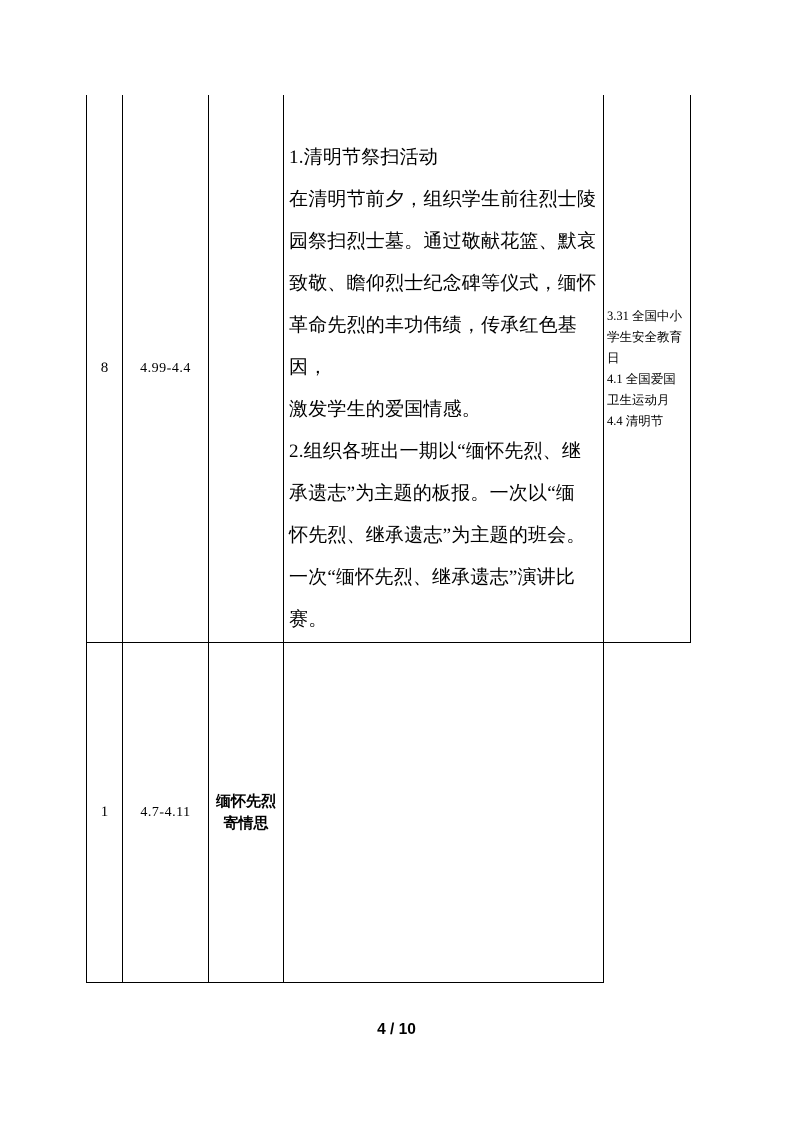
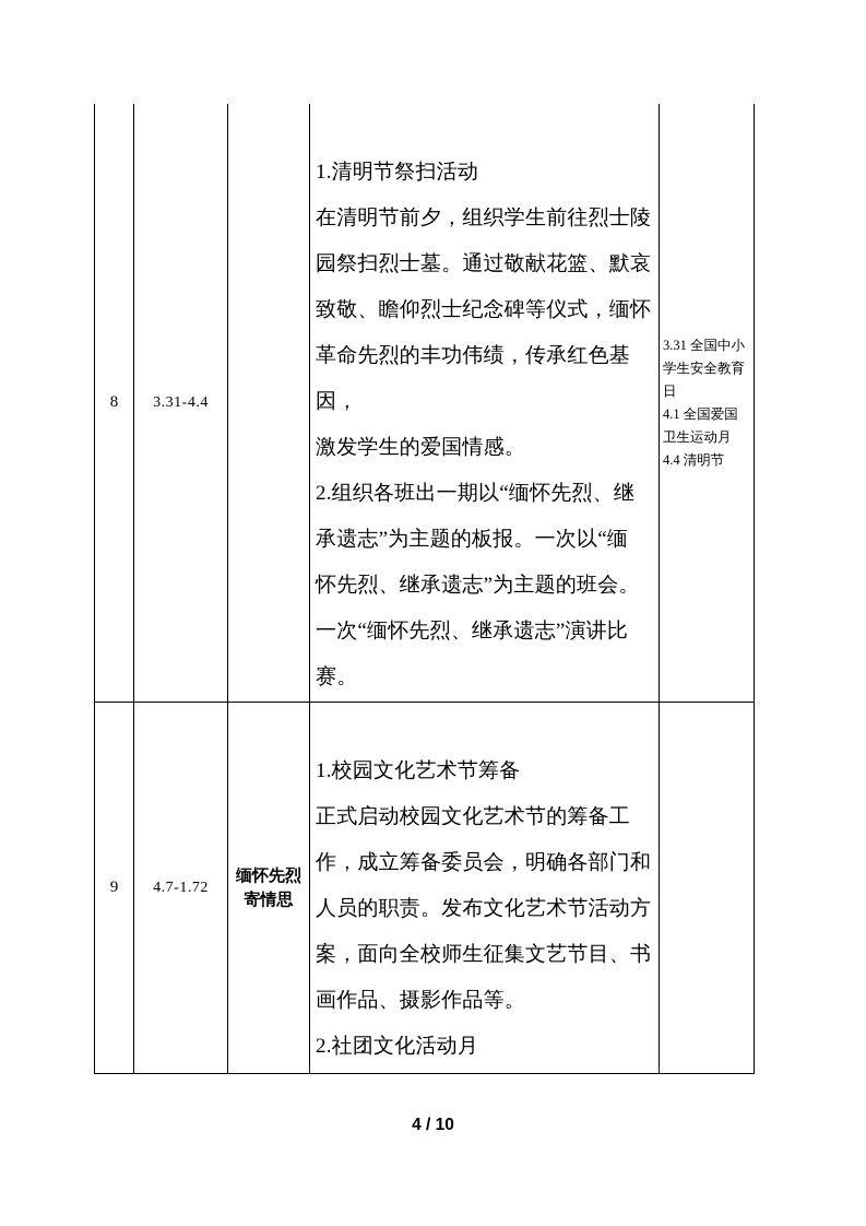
  8
- 4.99-4.4
+ 3.31-4.4
  1.清明节祭扫活动
  在清明节前夕，组织学生前往烈士陵
  园祭扫烈士墓。通过敬献花篮、默哀
  致敬、瞻仰烈士纪念碑等仪式，缅怀
  革命先烈的丰功伟绩，传承红色基因，
  激发学生的爱国情感。
  2.组织各班出一期以“缅怀先烈、继
  承遗志”为主题的板报。一次以“缅
  怀先烈、继承遗志”为主题的班会。
  一次“缅怀先烈、继承遗志”演讲比
  赛。
  3.31 全国中小
  学生安全教育
  日
  4.1 全国爱国
  卫生运动月
  4.4 清明节
- 1
+ 9
- 4.7-4.11
+ 4.7-1.72
  缅怀先烈
  寄情思
+ 1.校园文化艺术节筹备
+ 正式启动校园文化艺术节的筹备工
+ 作，成立筹备委员会，明确各部门和
+ 人员的职责。发布文化艺术节活动方
+ 案，面向全校师生征集文艺节目、书
+ 画作品、摄影作品等。
+ 2.社团文化活动月
  4 / 10
